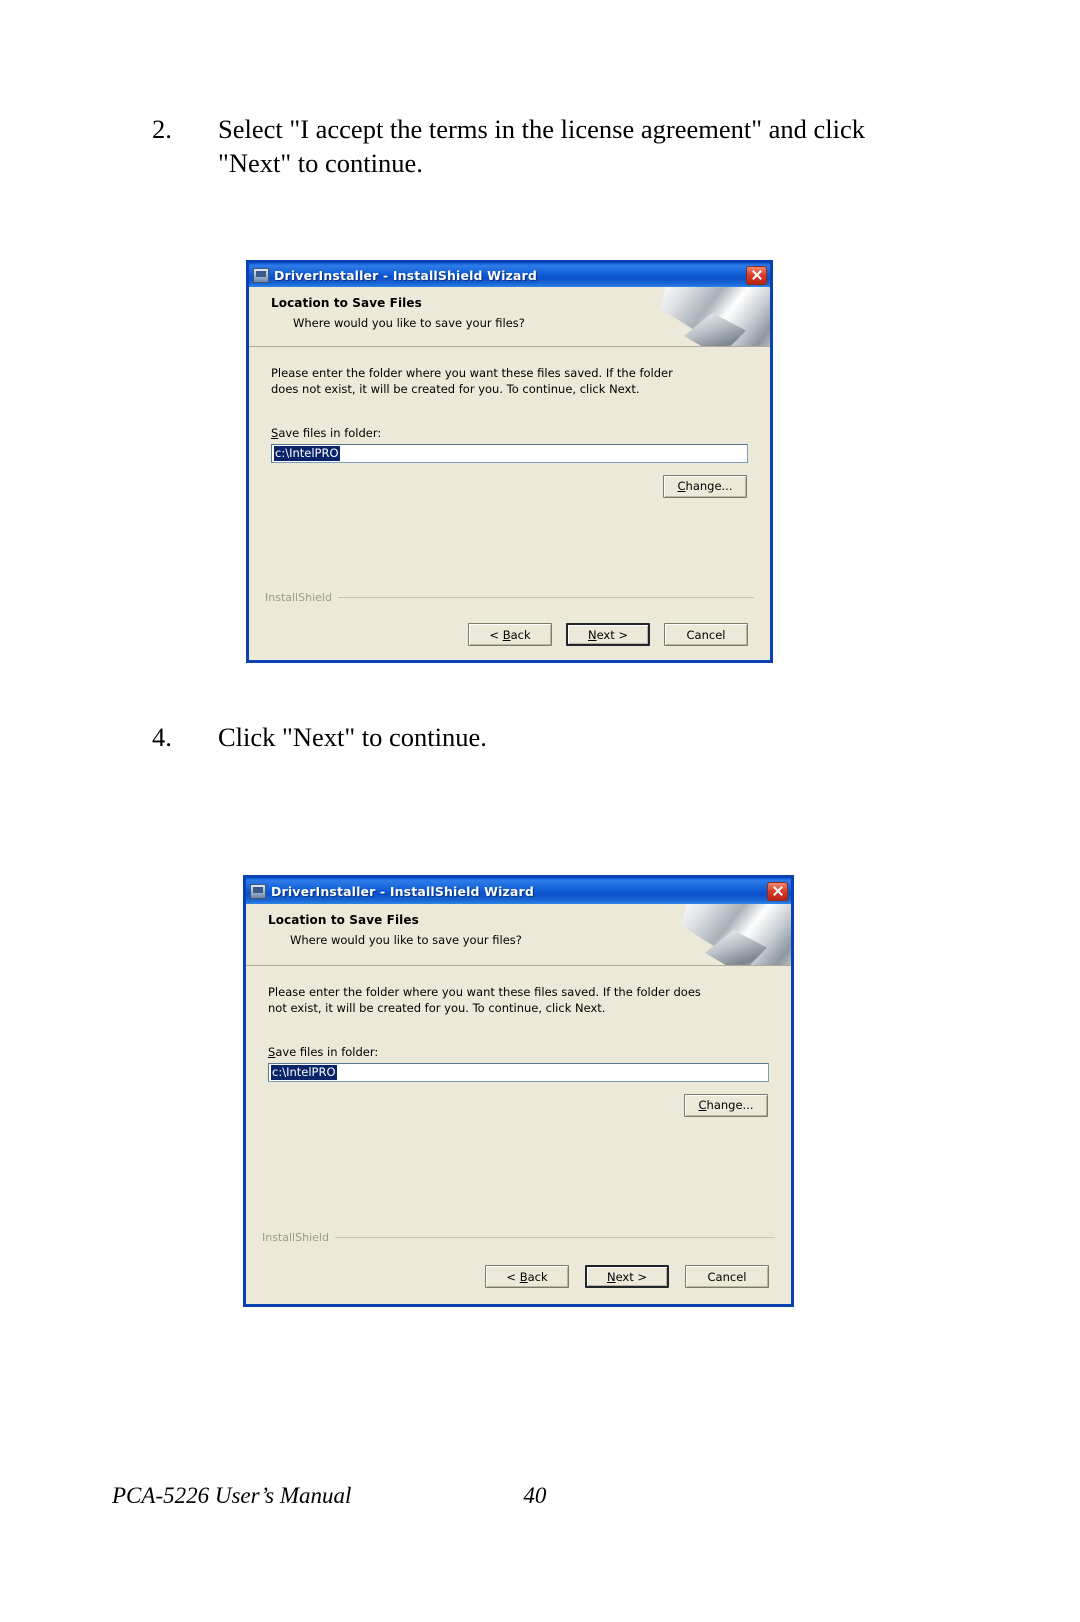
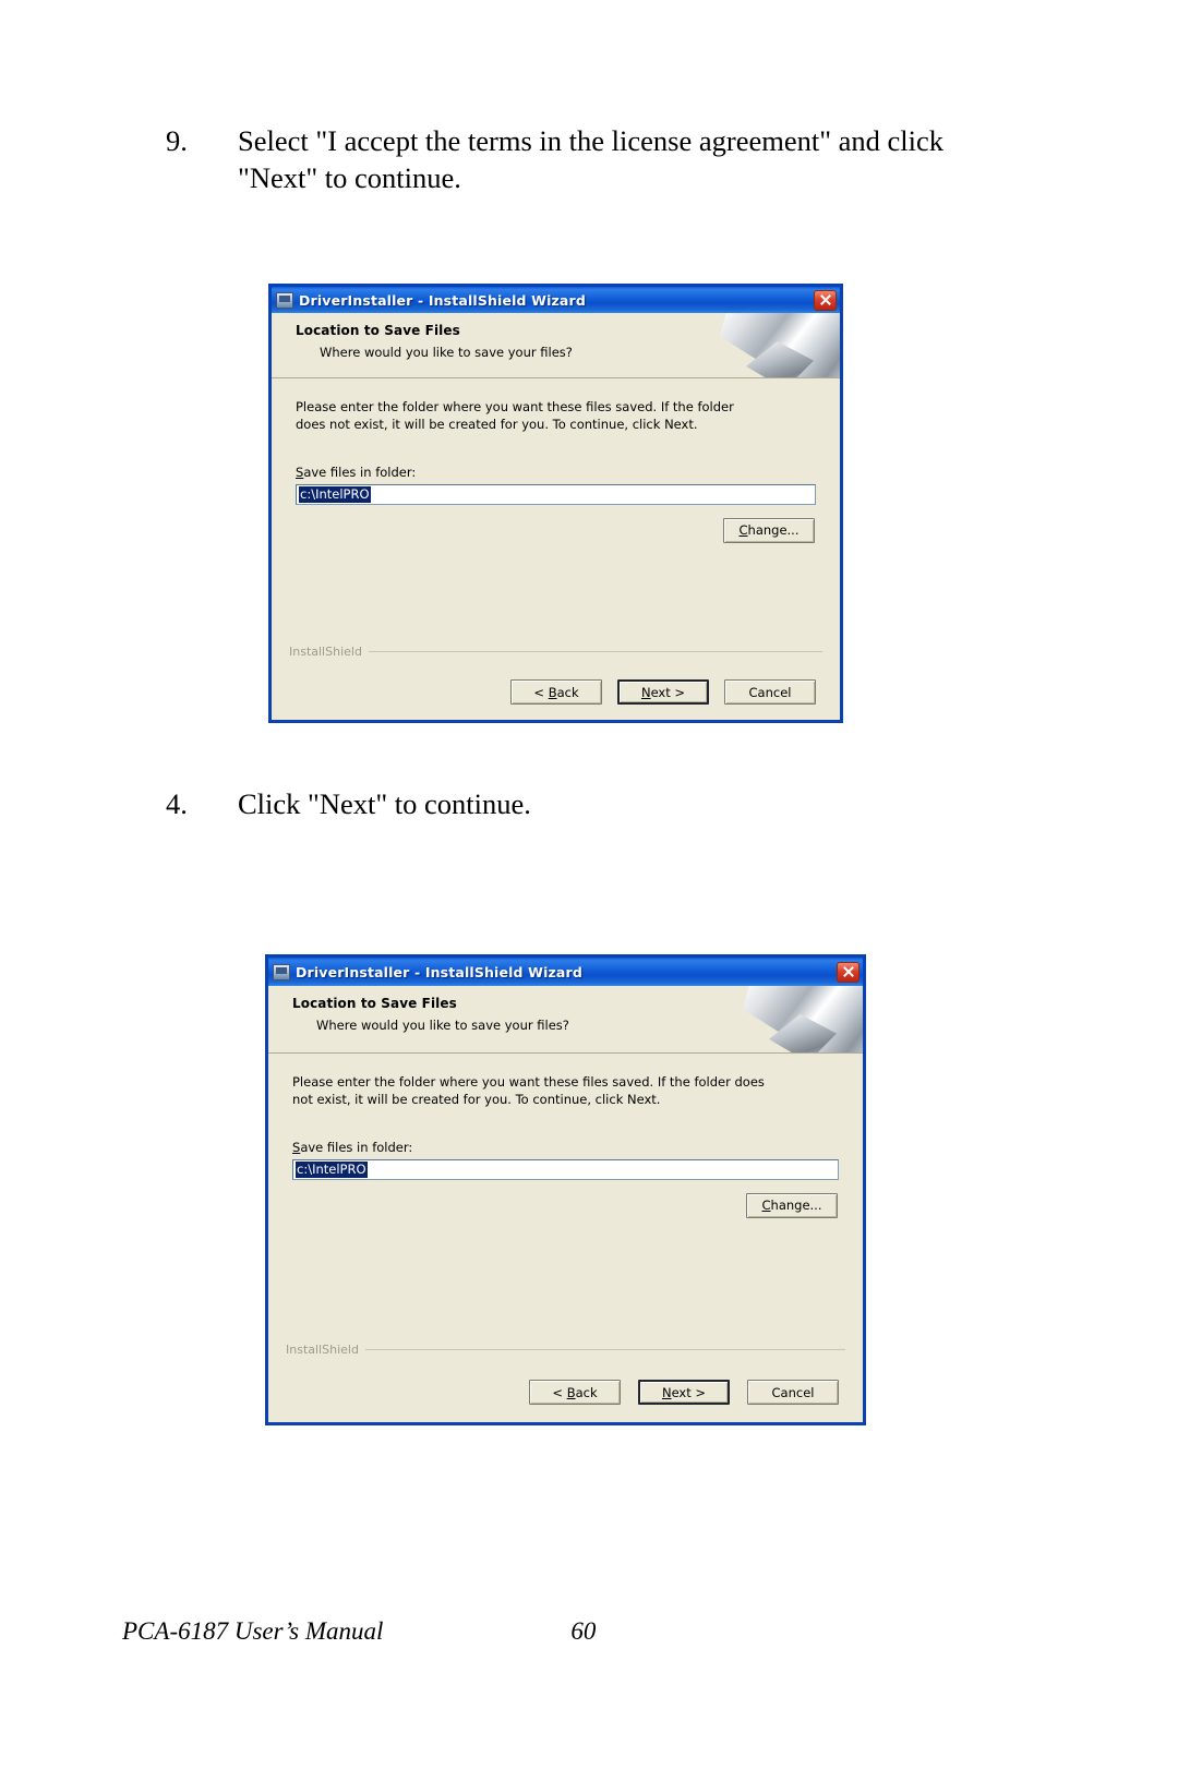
- 2.
+ 9.
  Select "I accept the terms in the license agreement" and click "Next" to continue.
  DriverInstaller - InstallShield Wizard
  Location to Save Files
  Where would you like to save your files?
  Please enter the folder where you want these files saved. If the folder does not exist, it will be created for you. To continue, click Next.
  Save files in folder:
  c:\IntelPRO
  Change...
  InstallShield
  < Back
  Next >
  Cancel
  4.
  Click "Next" to continue.
  DriverInstaller - InstallShield Wizard
  Location to Save Files
  Where would you like to save your files?
  Please enter the folder where you want these files saved. If the folder does not exist, it will be created for you. To continue, click Next.
  Save files in folder:
  c:\IntelPRO
  Change...
  InstallShield
  < Back
  Next >
  Cancel
- PCA-5226 User’s Manual
+ PCA-6187 User’s Manual
- 40
+ 60
